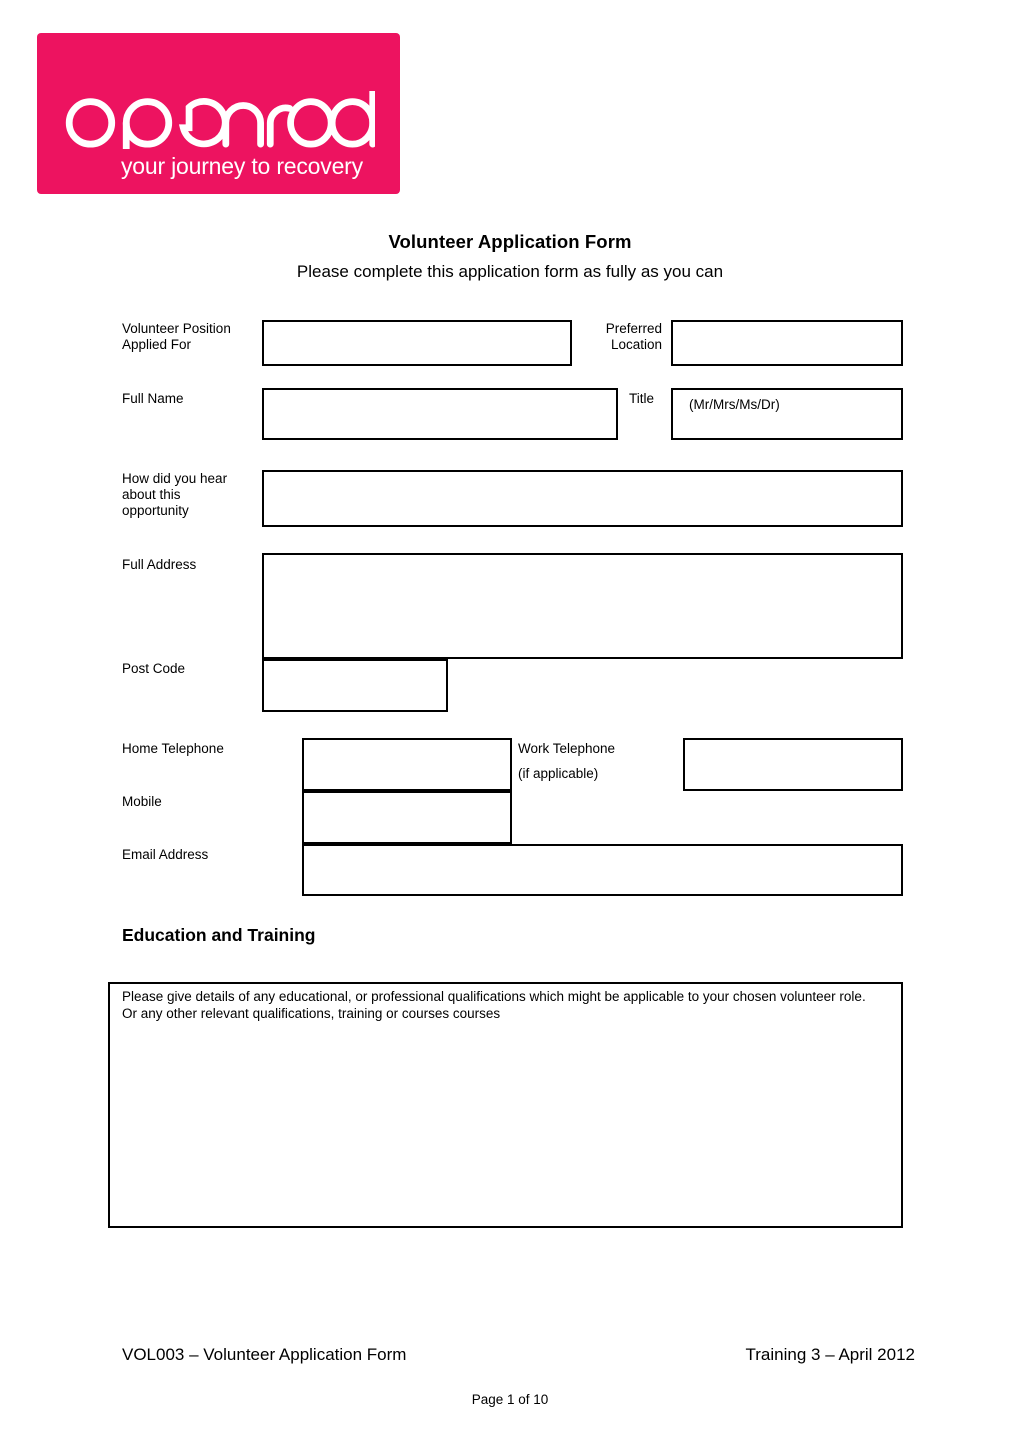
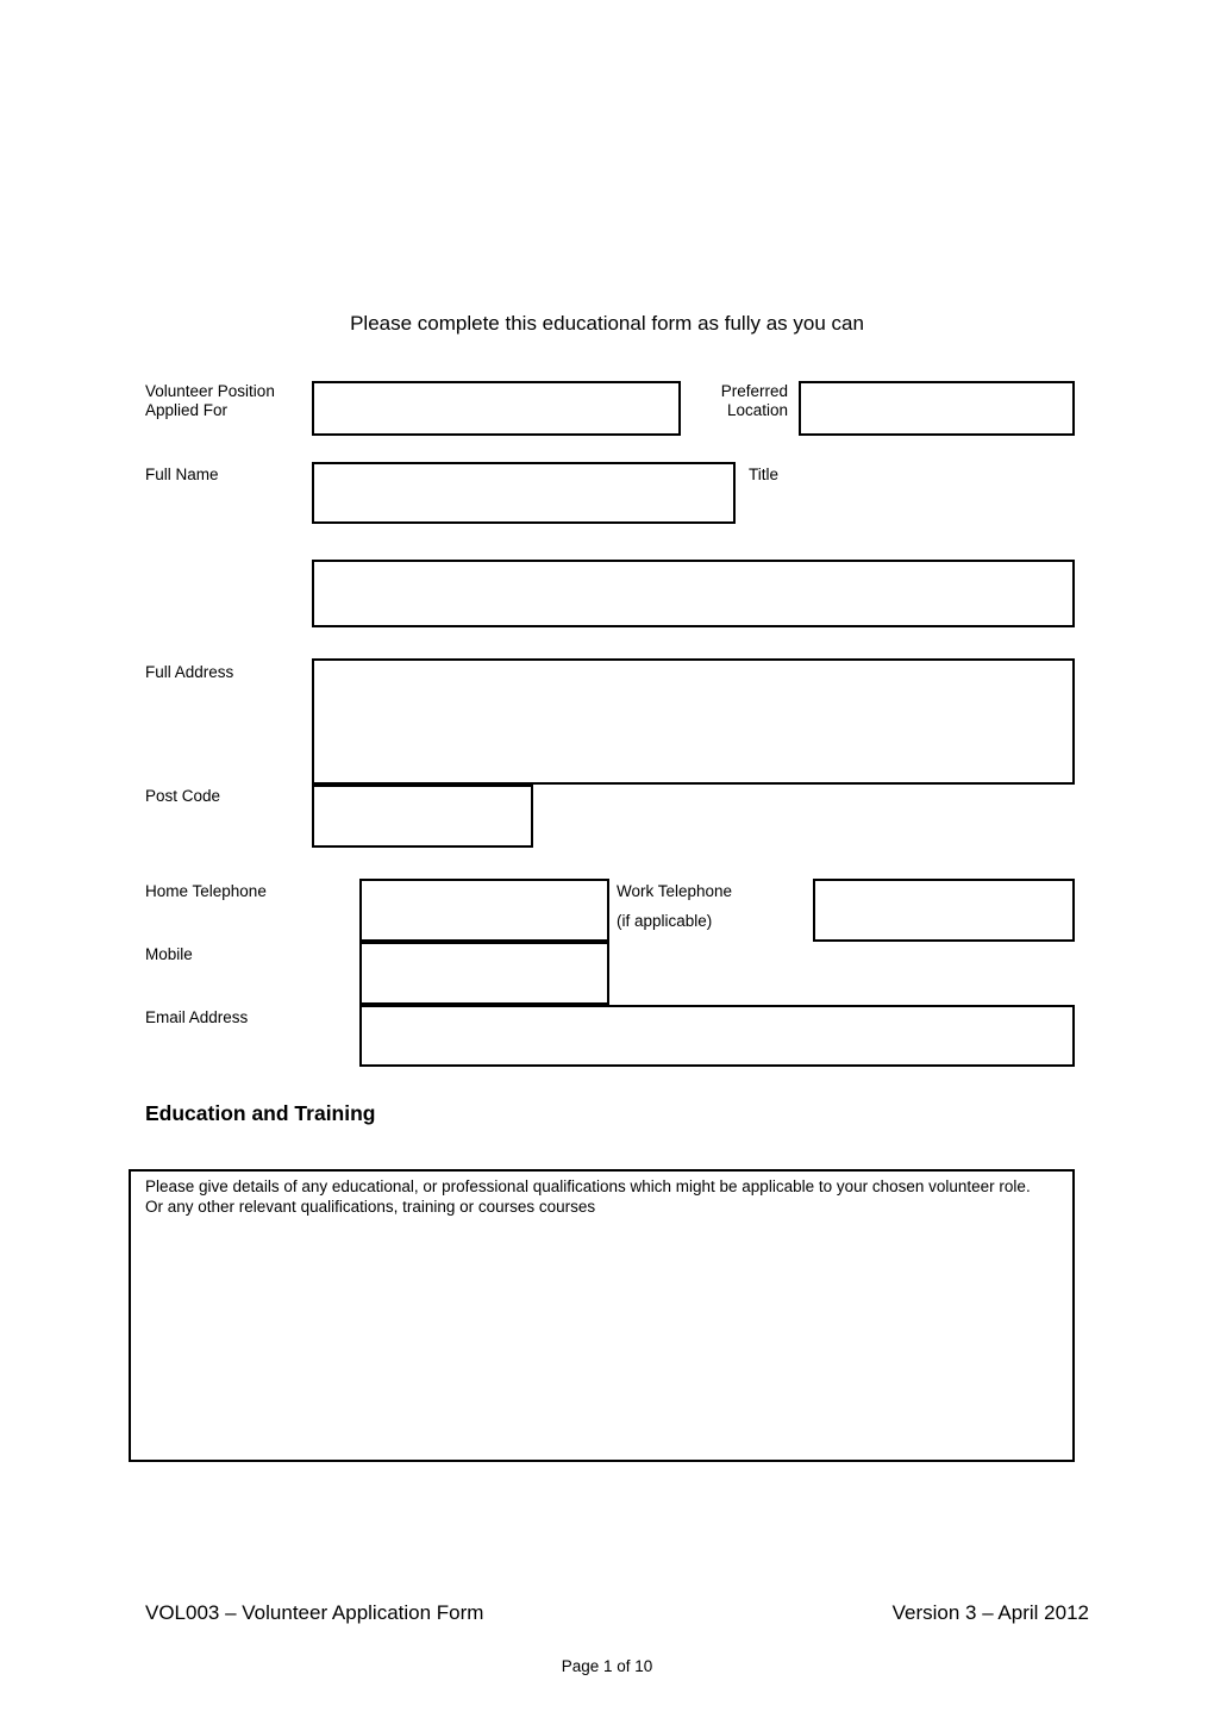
- your journey to recovery
- Volunteer Application Form
- Please complete this application form as fully as you can
+ Please complete this educational form as fully as you can
  Volunteer Position
  Applied For
  Preferred
  Location
  Full Name
  Title
- (Mr/Mrs/Ms/Dr)
- How did you hear
- about this
- opportunity
  Full Address
  Post Code
  Home Telephone
  Work Telephone
  (if applicable)
  Mobile
  Email Address
  Education and Training
  Please give details of any educational, or professional qualifications which might be applicable to your chosen volunteer role.
  Or any other relevant qualifications, training or courses courses
  VOL003 – Volunteer Application Form
- Training 3 – April 2012
+ Version 3 – April 2012
  Page 1 of 10
